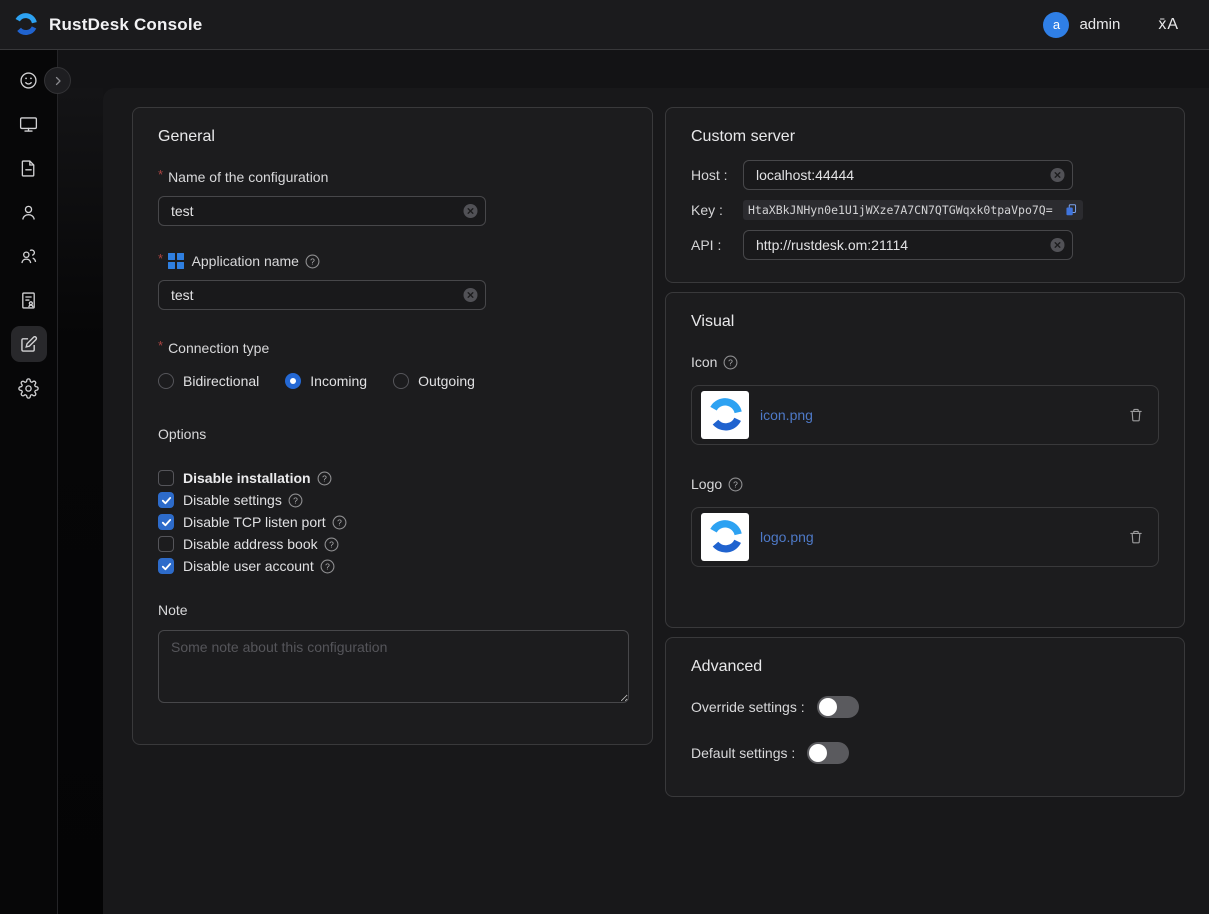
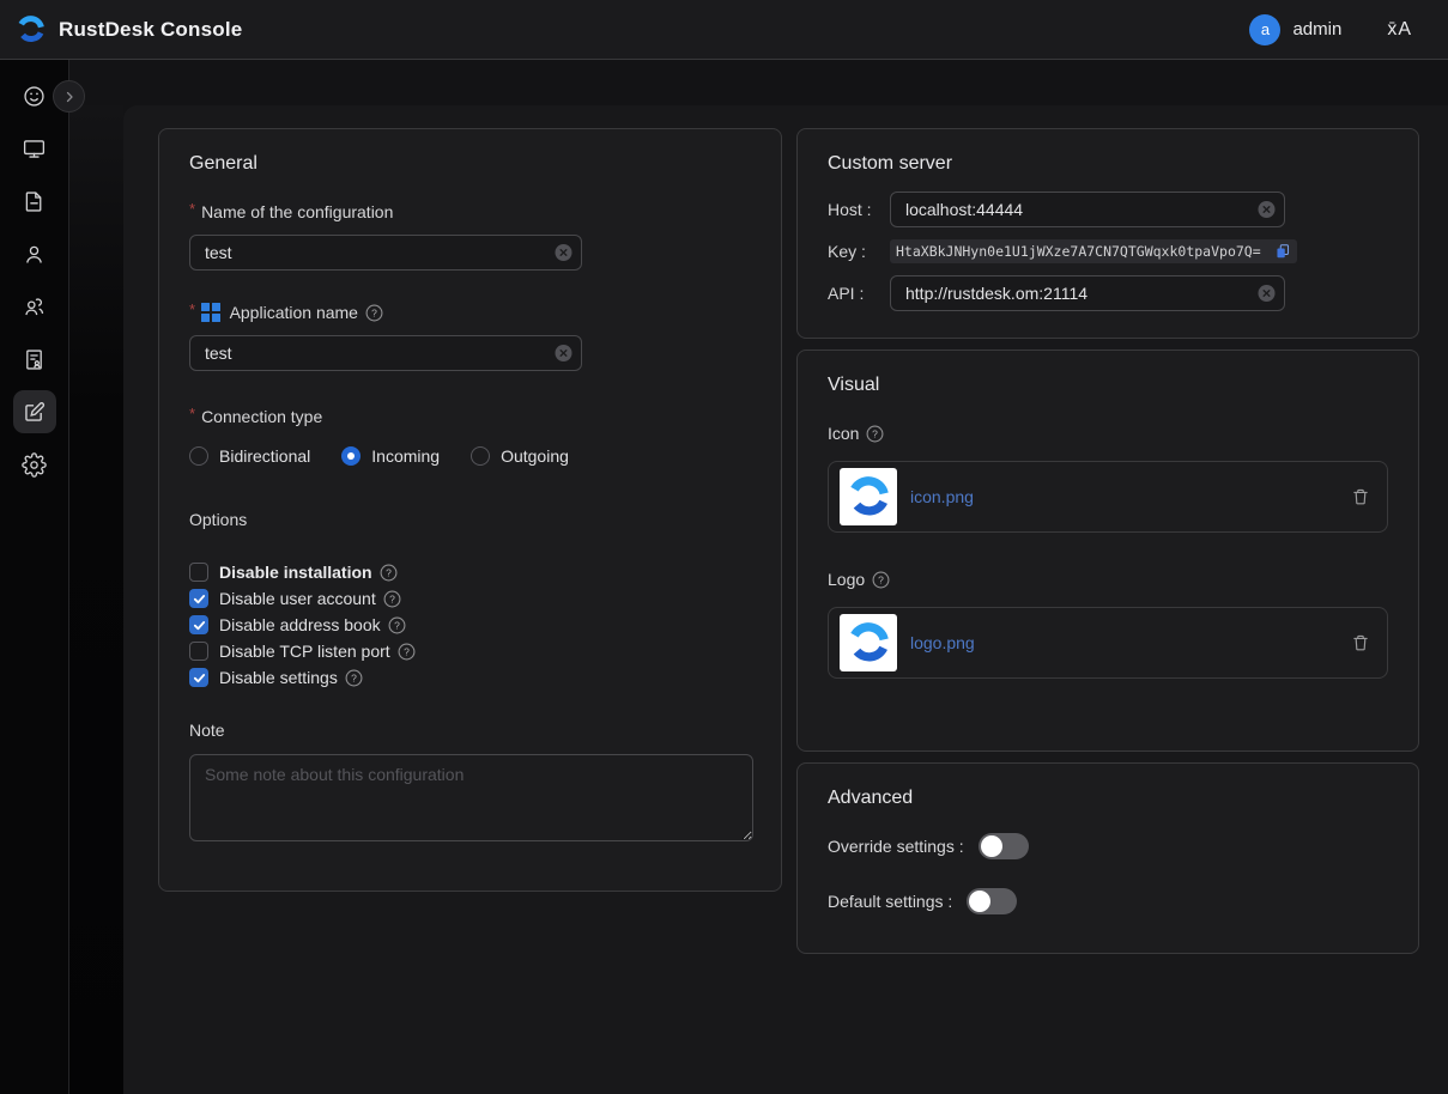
  RustDesk Console
  a
  admin
  x̄A
  General
  *
  Name of the configuration
  test
  *
  Application name
  ?
  test
  *
  Connection type
  Bidirectional
  Incoming
  Outgoing
  Options
  Disable installation
  ?
- Disable settings
+ Disable user account
  ?
- Disable TCP listen port
+ Disable address book
  ?
- Disable address book
+ Disable TCP listen port
  ?
- Disable user account
+ Disable settings
  ?
  Note
  Some note about this configuration
  Custom server
  Host :
  localhost:44444
  Key :
  HtaXBkJNHyn0e1U1jWXze7A7CN7QTGWqxk0tpaVpo7Q=
  API :
  http://rustdesk.om:21114
  Visual
  Icon
  ?
  icon.png
  Logo
  ?
  logo.png
  Advanced
  Override settings :
  Default settings :
